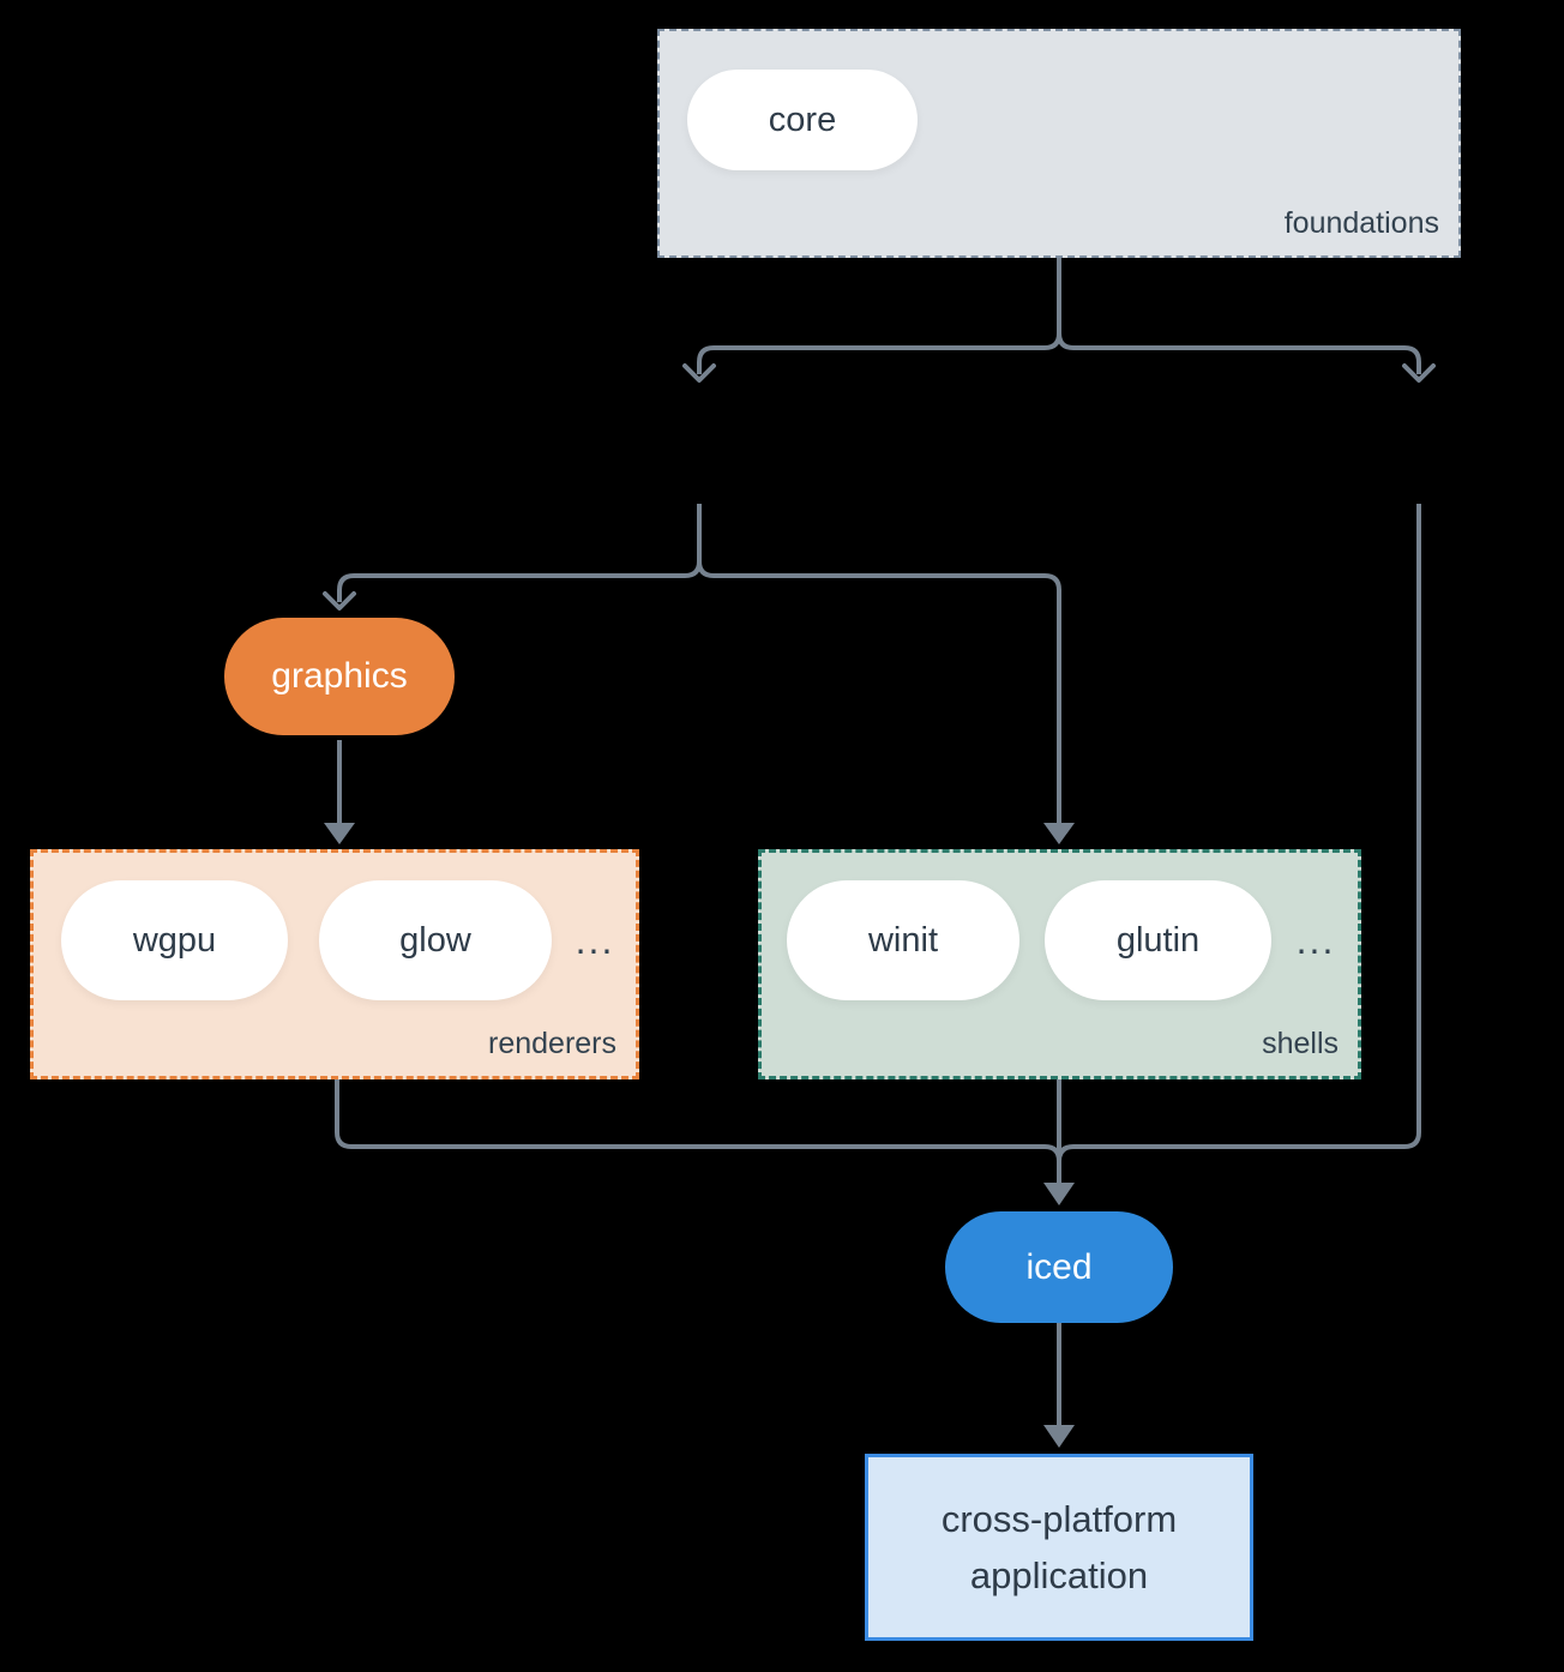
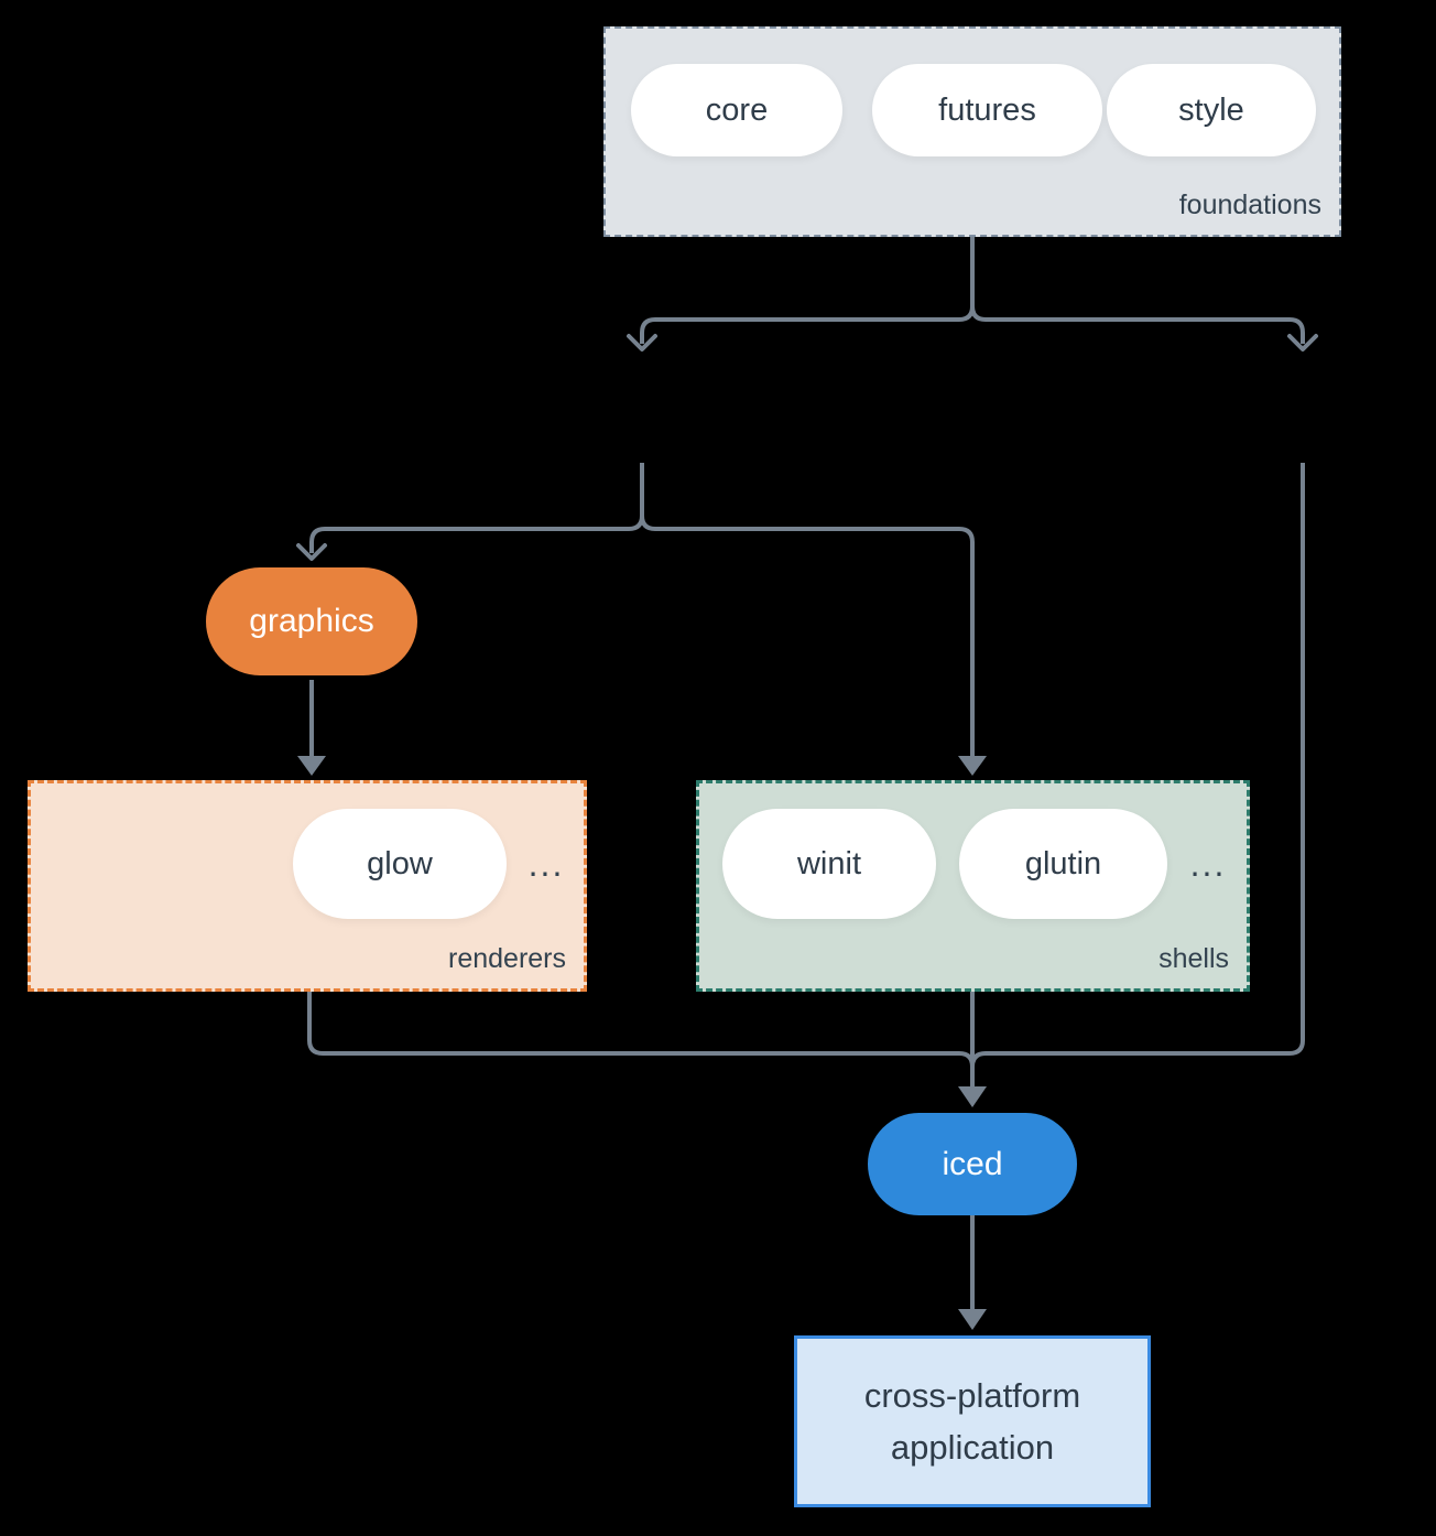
  core
+ futures
+ style
  foundations
  graphics
- wgpu
  glow
  ...
  renderers
  winit
  glutin
  ...
  shells
  iced
  cross-platform
  application
